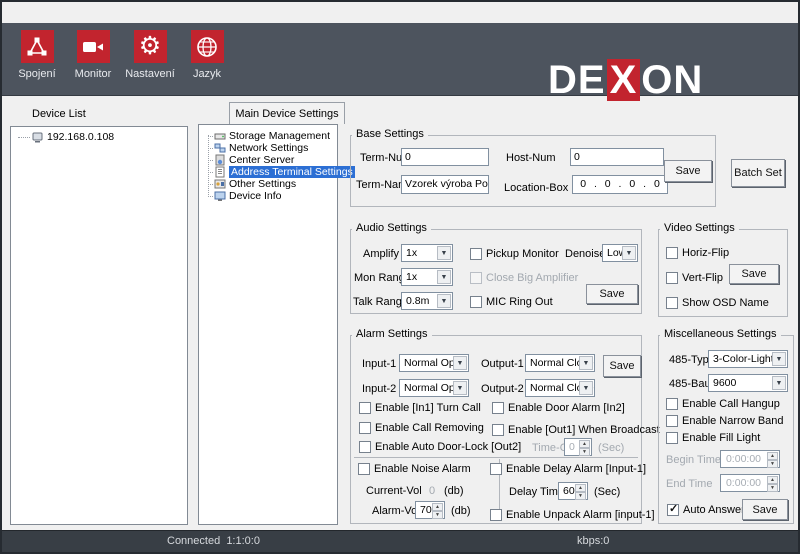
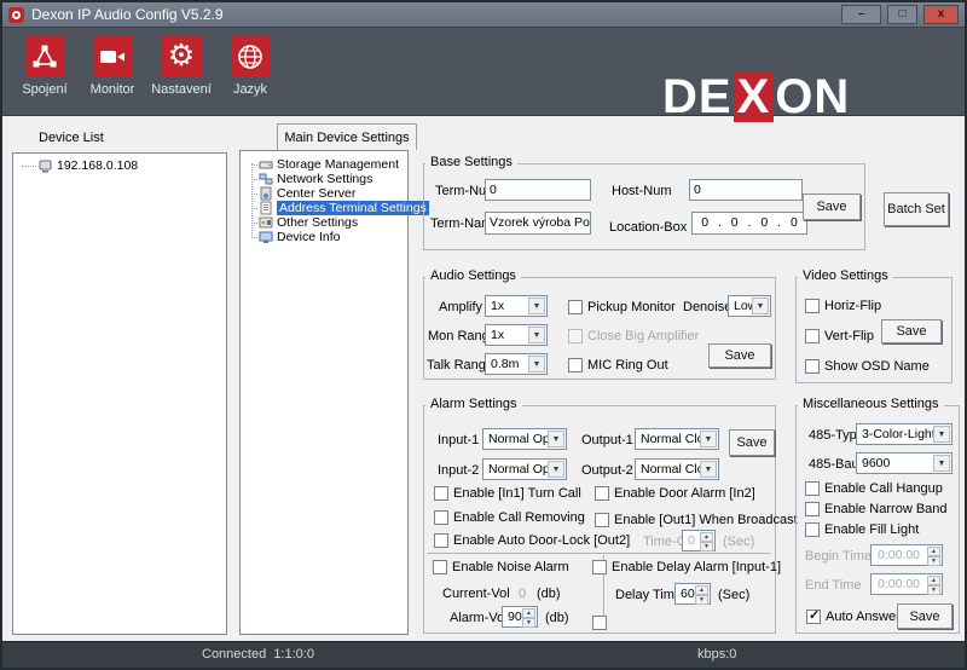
+ Dexon IP Audio Config V5.2.9
+ –
+ □
+ x
  Spojení
  Monitor
  ⚙
  Nastavení
  Jazyk
  DE
  X
  ON
  Device List
  192.168.0.108
  Main Device Settings
  Storage Management
  Network Settings
  Center Server
  Address Terminal Settings
  Other Settings
  Device Info
  Base Settings
  Term-Nu
  0
  Host-Num
  0
  Term-Na
  Vzorek výroba Po
  Location-Box
  0 . 0 . 0 . 0
  Save
  Batch Set
  Audio Settings
  Amplify
  1x
  Mon Ran
  1x
  Talk Rang
  0.8m
  Pickup Monitor
  Close Big Amplifier
  MIC Ring Out
  Denois
  Save
  Video Settings
  Horiz-Flip
  Vert-Flip
  Save
  Show OSD Name
  Alarm Settings
  Input-1
  Normal Op
  Output-1
  Normal Cl
  Save
  Input-2
  Normal Op
  Output-2
  Normal Cl
  Enable [In1] Turn Call
  Enable Door Alarm [In2]
  Enable Call Removing
  Enable [Out1] When Broadcast
  Enable Auto Door-Lock [Out2]
  0
  (Sec)
  Enable Noise Alarm
  Current-Vol
  0
  (db)
  Alarm-V
- 70
+ 90
  (db)
  Enable Delay Alarm [Input-1]
  Delay Tim
  60
  (Sec)
- Enable Unpack Alarm [input-1]
  Miscellaneous Settings
  485-Typ
  3-Color-Ligh
  485-Ba
  9600
  Enable Call Hangup
  Enable Narrow Band
  Enable Fill Light
  Begin Time
  0:00:00
  End Time
  0:00:00
  Auto Answe
  Save
  Connected 1:1:0:0
  kbps:0
